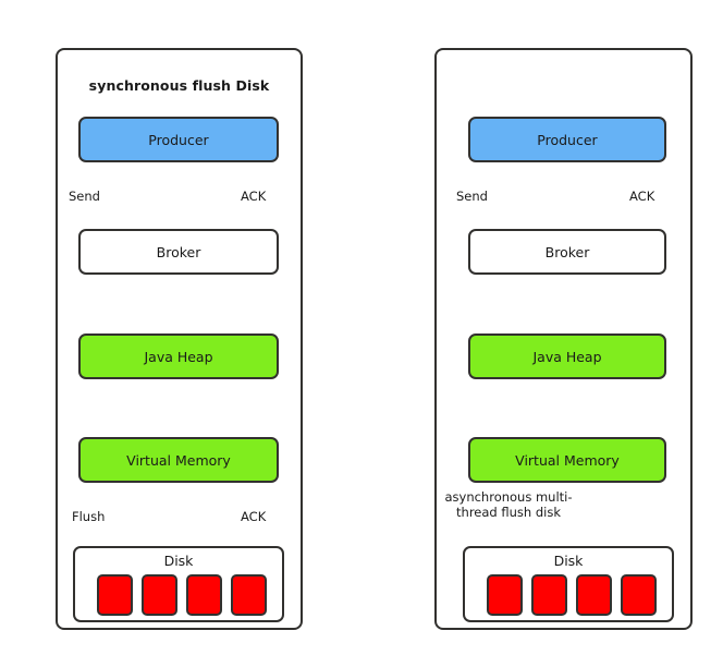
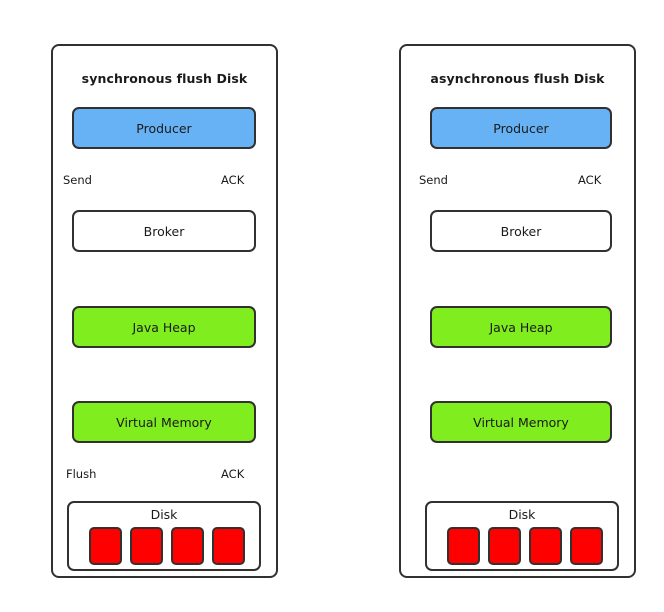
  synchronous flush Disk
  Producer
  Broker
  Java Heap
  Virtual Memory
  Disk
  Send
  ACK
  Flush
  ACK
+ asynchronous flush Disk
  Producer
  Broker
  Java Heap
  Virtual Memory
  Disk
  Send
  ACK
- asynchronous multi-thread flush disk
